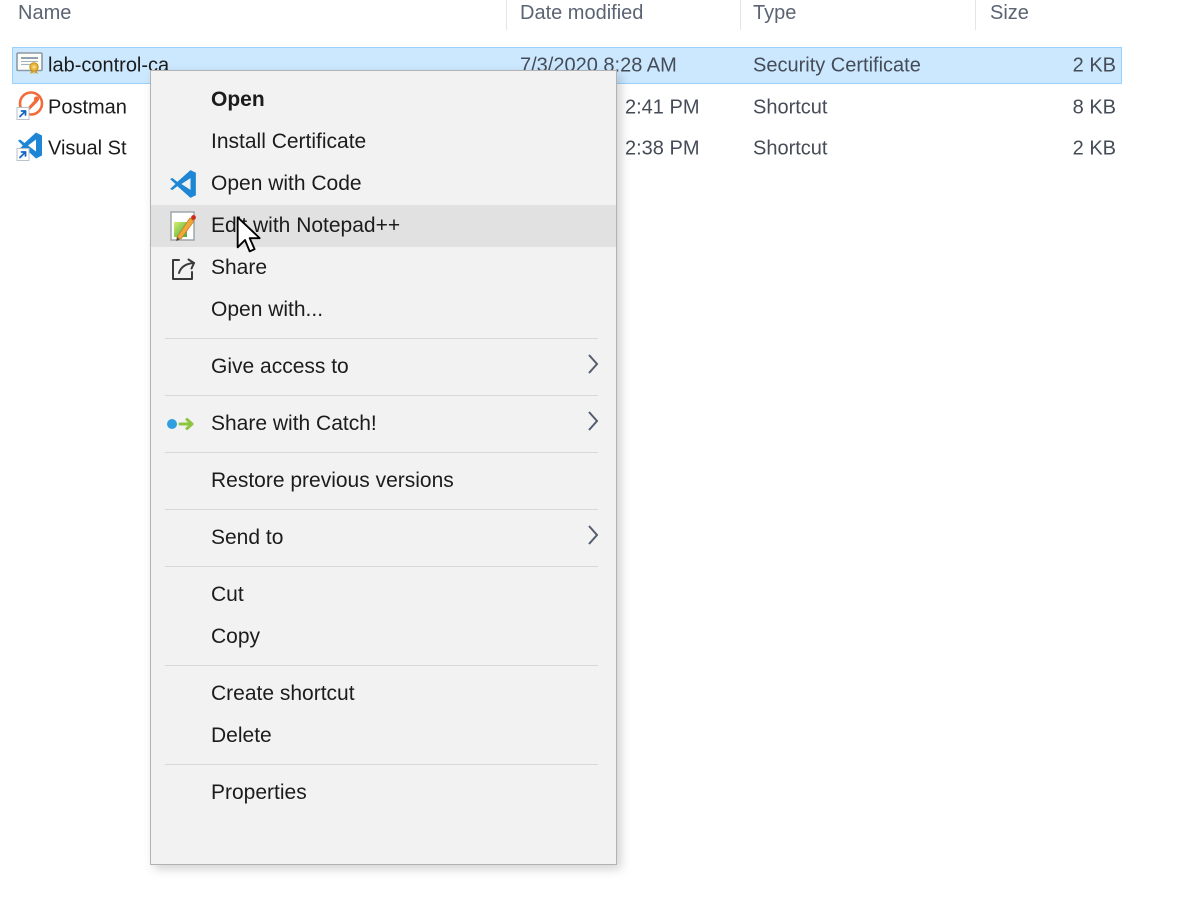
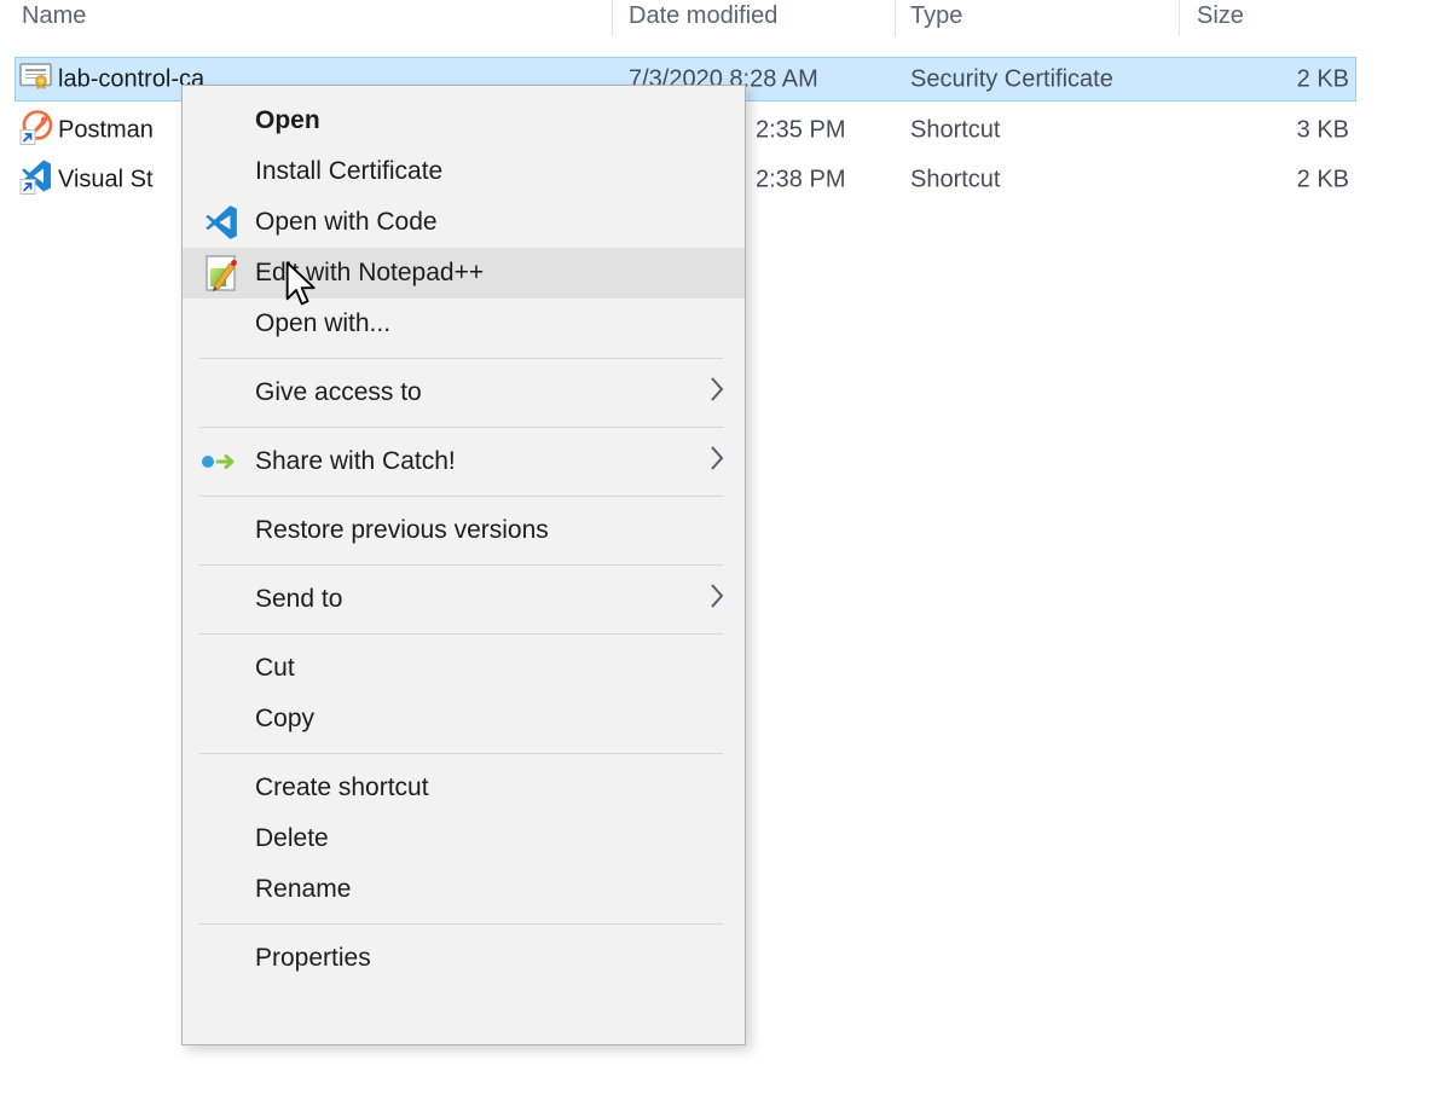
  Name
  Date modified
  Type
  Size
  lab-control-ca
  7/3/2020 8:28 AM
  Security Certificate
  2 KB
  Postman
- 2:41 PM
+ 2:35 PM
  Shortcut
- 8 KB
+ 3 KB
  Visual St
  2:38 PM
  Shortcut
  2 KB
  Open
  Install Certificate
  Open with Code
  Ed with Notepad++
- Share
  Open with...
  Give access to
  Share with Catch!
  Restore previous versions
  Send to
  Cut
  Copy
  Create shortcut
  Delete
+ Rename
  Properties
